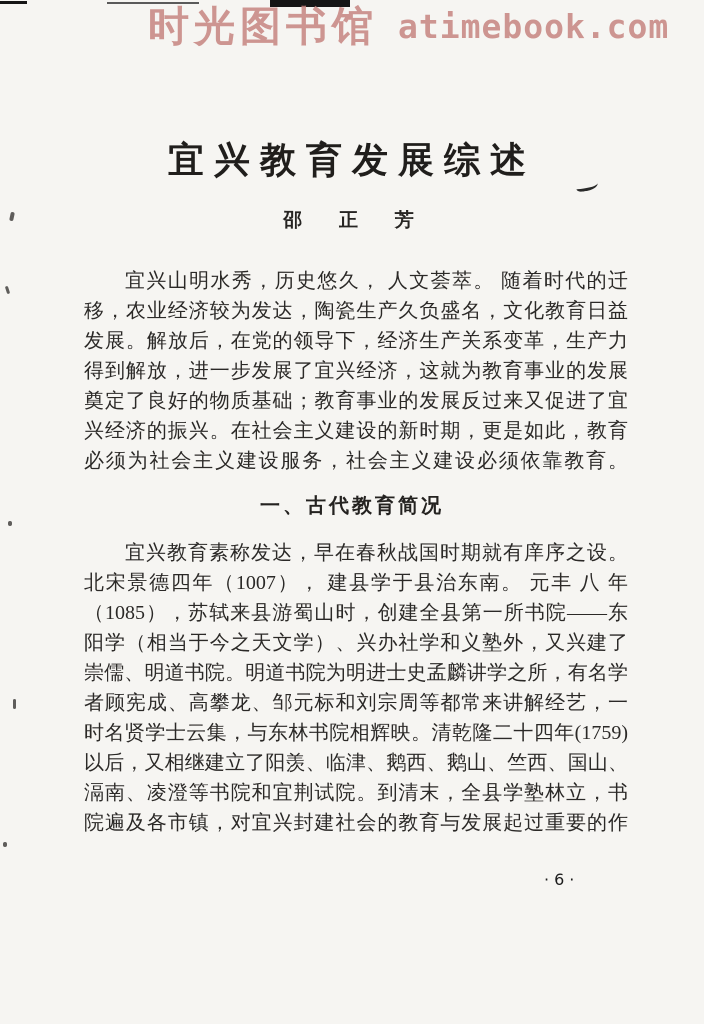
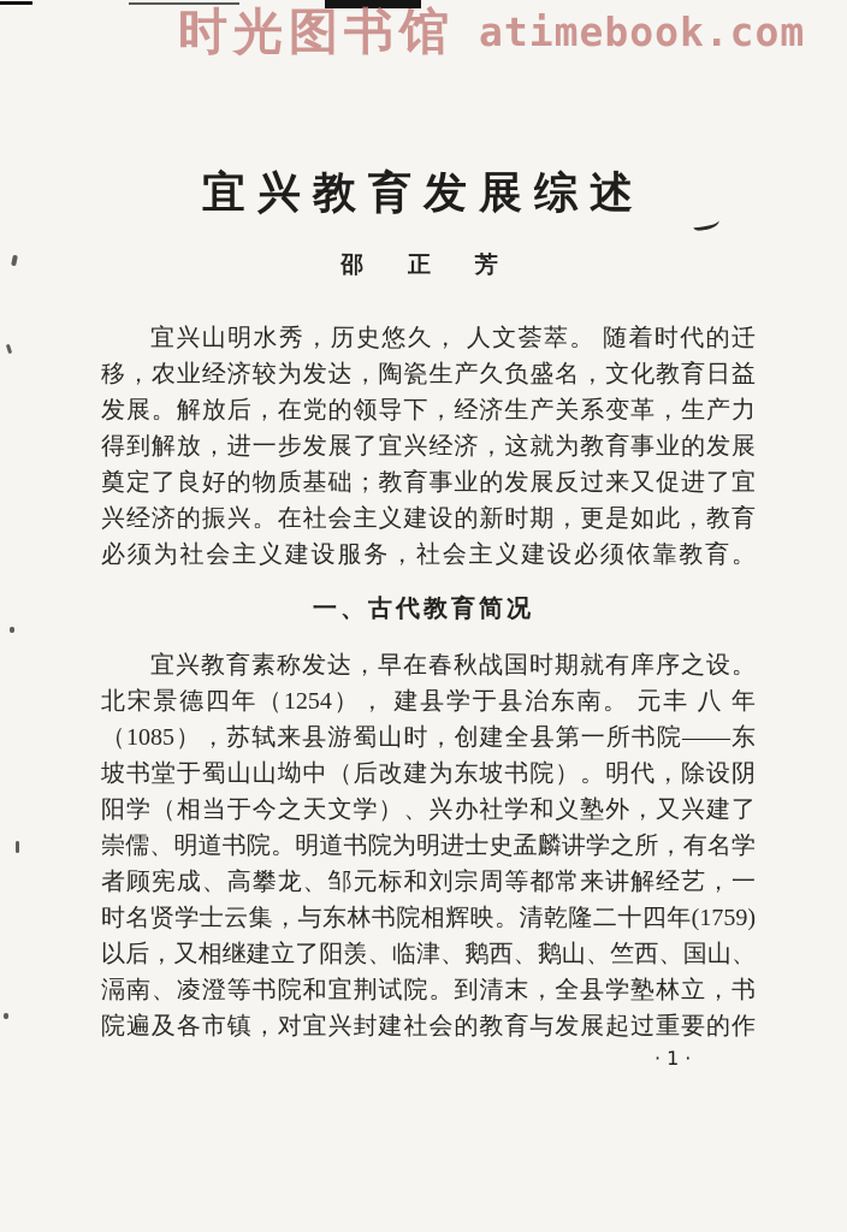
  时光图书馆
  atimebook.com
  宜兴教育发展综述
  邵 正 芳
  宜兴山明水秀，历史悠久， 人文荟萃。 随着时代的迁
  移，农业经济较为发达，陶瓷生产久负盛名，文化教育日益
  发展。解放后，在党的领导下，经济生产关系变革，生产力
  得到解放，进一步发展了宜兴经济，这就为教育事业的发展
  奠定了良好的物质基础；教育事业的发展反过来又促进了宜
  兴经济的振兴。在社会主义建设的新时期，更是如此，教育
  必须为社会主义建设服务，社会主义建设必须依靠教育。
  一、古代教育简况
  宜兴教育素称发达，早在春秋战国时期就有庠序之设。
- 北宋景德四年（1007）， 建县学于县治东南。 元丰 八 年
+ 北宋景德四年（1254）， 建县学于县治东南。 元丰 八 年
  （1085），苏轼来县游蜀山时，创建全县第一所书院——东
+ 坡书堂于蜀山山坳中（后改建为东坡书院）。明代，除设阴
  阳学（相当于今之天文学）、兴办社学和义塾外，又兴建了
  崇儒、明道书院。明道书院为明进士史孟麟讲学之所，有名学
  者顾宪成、高攀龙、邹元标和刘宗周等都常来讲解经艺，一
  时名贤学士云集，与东林书院相辉映。清乾隆二十四年(1759)
  以后，又相继建立了阳羡、临津、鹅西、鹅山、竺西、国山、
  滆南、凌澄等书院和宜荆试院。到清末，全县学塾林立，书
  院遍及各市镇，对宜兴封建社会的教育与发展起过重要的作
- ·6·
+ ·1·
